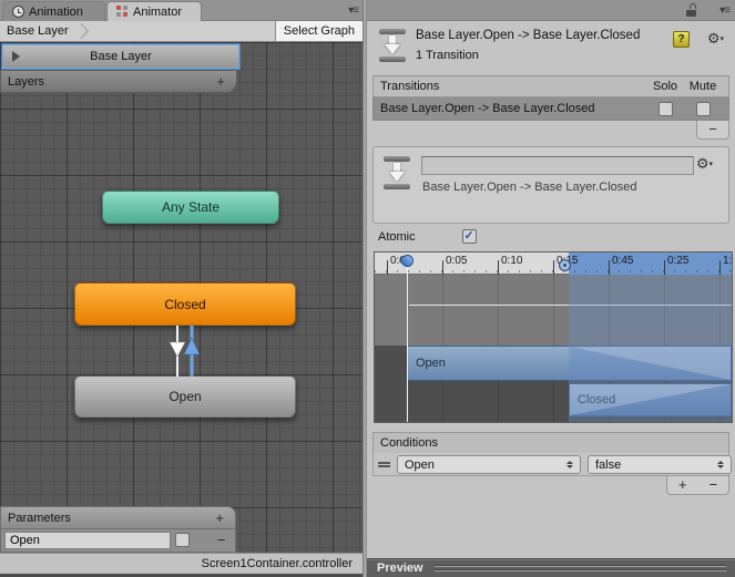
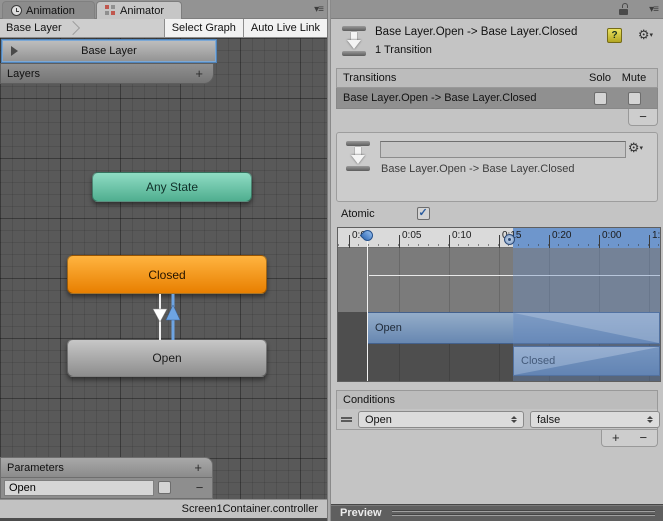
  Animation
  Animator
  ▾≡
  Base Layer
  Select Graph
+ Auto Live Link
  Base Layer
  Layers
  +
  Any State
  Closed
  Open
  Parameters
  +
  Open
  −
  Screen1Container.controller
  ▾≡
  Base Layer.Open -> Base Layer.Closed
  1 Transition
  ?
  Transitions
  Solo
  Mute
  Base Layer.Open -> Base Layer.Closed
  −
  Base Layer.Open -> Base Layer.Closed
  Atomic
  ✓
  Open
  Closed
  0:05
  0:10
- 0:45
+ 0:20
- 0:25
+ 0:00
  Conditions
  Open
  false
  +
  −
  Preview
